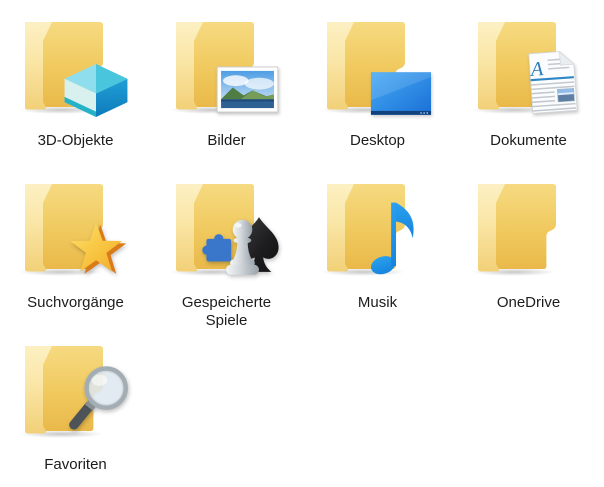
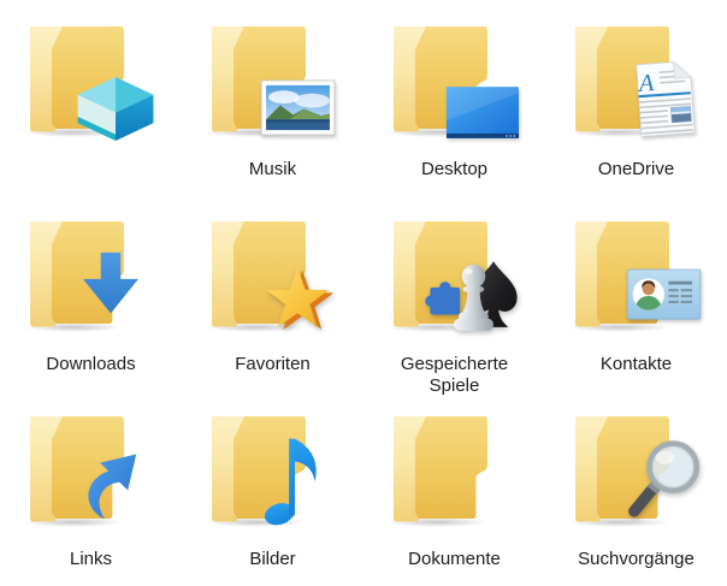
- 3D-Objekte
- Bilder
+ Musik
  Desktop
- Dokumente
+ OneDrive
+ Downloads
- Suchvorgänge
+ Favoriten
  Gespeicherte Spiele
+ Kontakte
+ Links
- Musik
+ Bilder
- OneDrive
+ Dokumente
- Favoriten
+ Suchvorgänge
